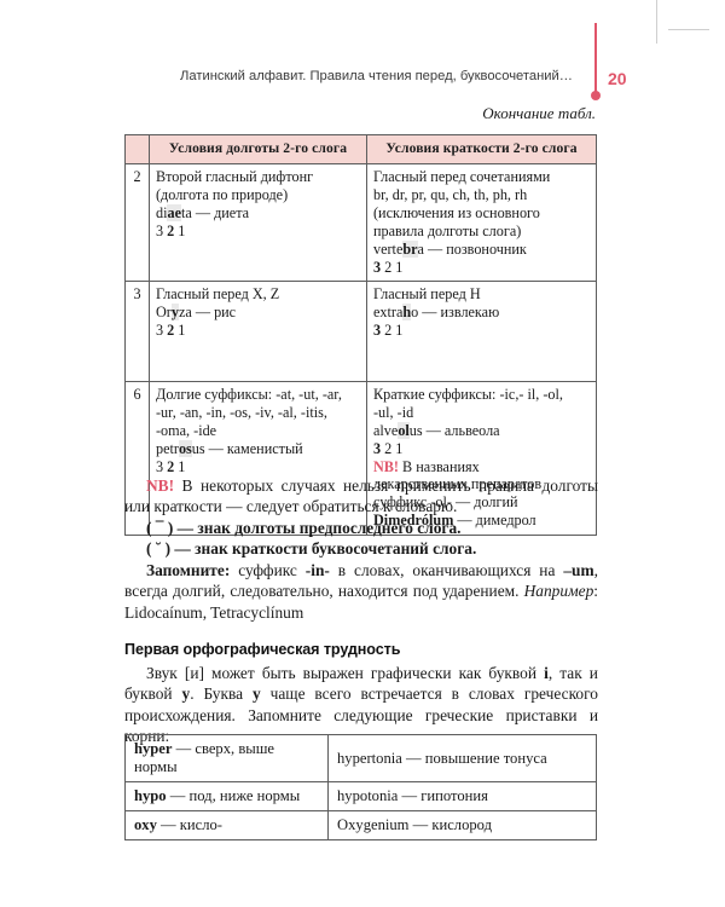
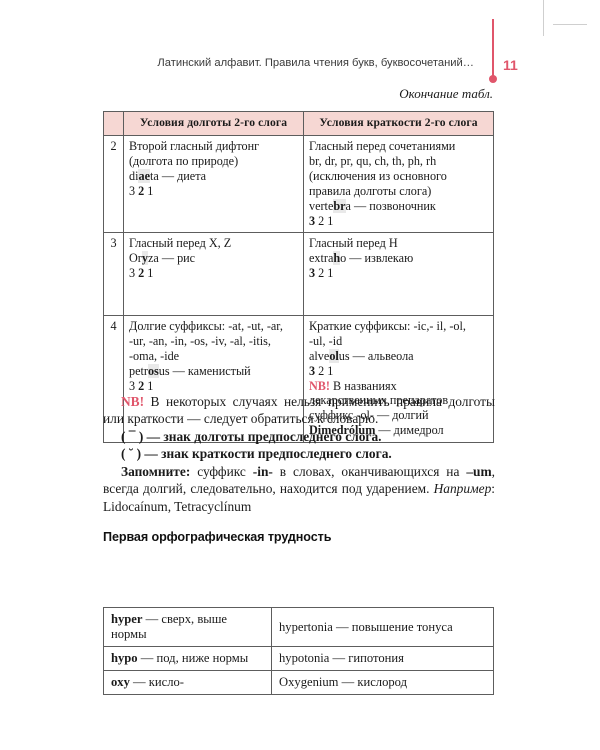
- Латинский алфавит. Правила чтения перед, буквосочетаний…
+ Латинский алфавит. Правила чтения букв, буквосочетаний…
- 20
+ 11
  Окончание табл.
  	Условия долготы 2-го слога	Условия краткости 2-го слога
  2	Второй гласный дифтонг (долгота по природе) diaeta — диета 3 2 1	Гласный перед сочетаниями br, dr, pr, qu, ch, th, ph, rh (исключения из основного правила долготы слога) vertebra — позвоночник 3 2 1
  3	Гласный перед X, Z Oryza — рис 3 2 1	Гласный перед H extraho — извлекаю 3 2 1
- 6	Долгие суффиксы: -at, -ut, -ar, -ur, -an, -in, -os, -iv, -al, -itis, -oma, -ide petrosus — каменистый 3 2 1	Краткие суффиксы: -ic,- il, -ol, -ul, -id alveolus — альвеола 3 2 1 NB! В названиях лекарственных препаратов суффикс -ol- — долгий Dimedrólum — димедрол
+ 4	Долгие суффиксы: -at, -ut, -ar, -ur, -an, -in, -os, -iv, -al, -itis, -oma, -ide petrosus — каменистый 3 2 1	Краткие суффиксы: -ic,- il, -ol, -ul, -id alveolus — альвеола 3 2 1 NB! В названиях лекарственных препаратов суффикс -ol- — долгий Dimedrólum — димедрол
  NB! В некоторых случаях нельзя применить правила долготы или краткости — следует обратиться к словарю.
  ( ¯ ) — знак долготы предпоследнего слога.
- ( ˘ ) — знак краткости буквосочетаний слога.
+ ( ˘ ) — знак краткости предпоследнего слога.
  Запомните: суффикс -in- в словах, оканчивающихся на –um, всегда долгий, следовательно, находится под ударением. Напри­мер: Lidocaínum, Tetracyclínum
  Первая орфографическая трудность
- Звук [и] может быть выражен графически как буквой i, так и буквой y. Буква y чаще всего встречается в словах греческого происхождения. Запомните следующие греческие приставки и корни:
  hyper — сверх, выше нормы	hypertonia — повышение тонуса
  hypo — под, ниже нормы	hypotonia — гипотония
  oxy — кисло-	Oxygenium — кислород
